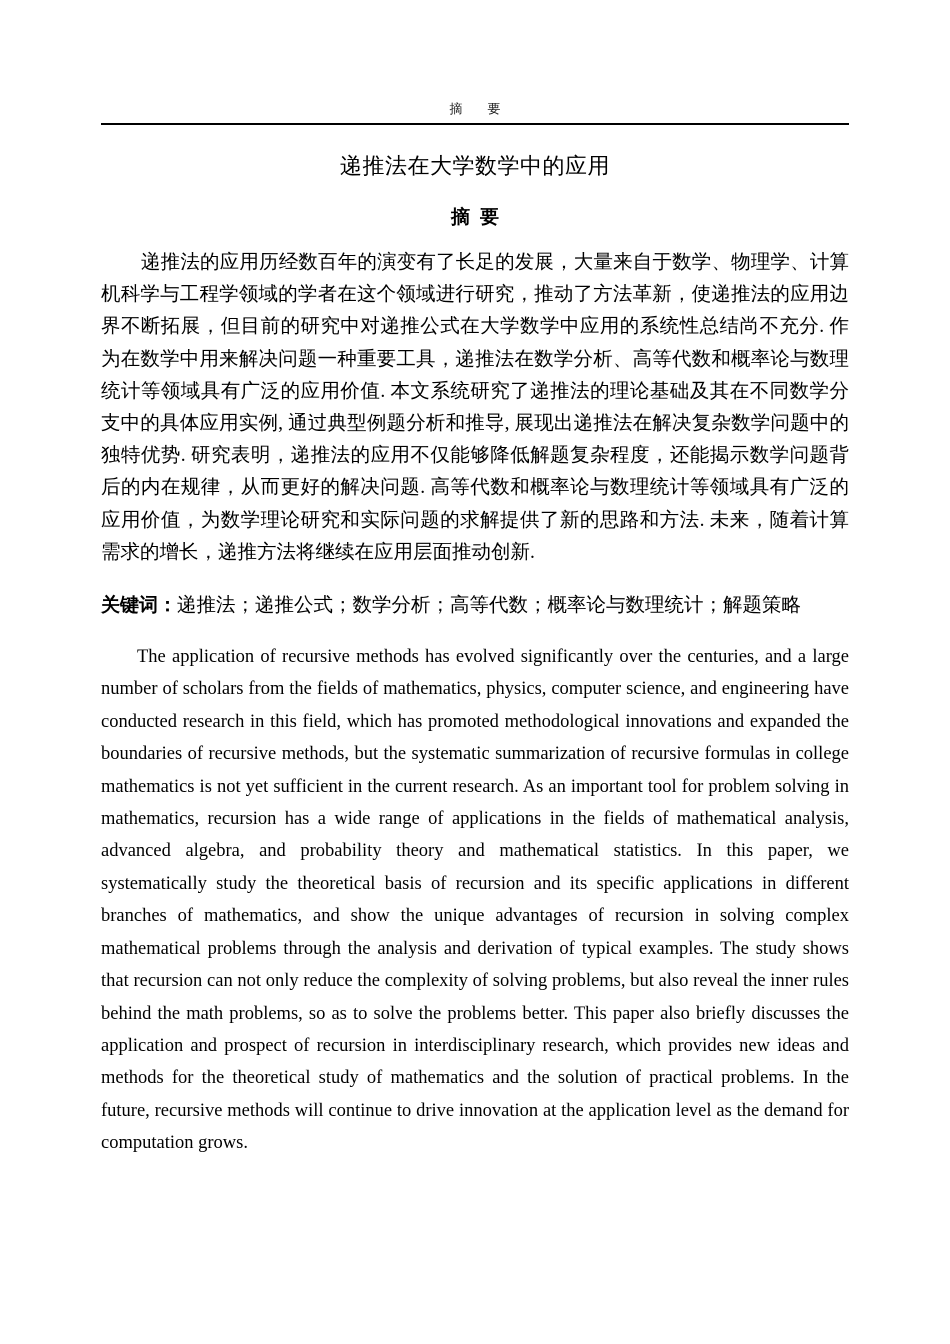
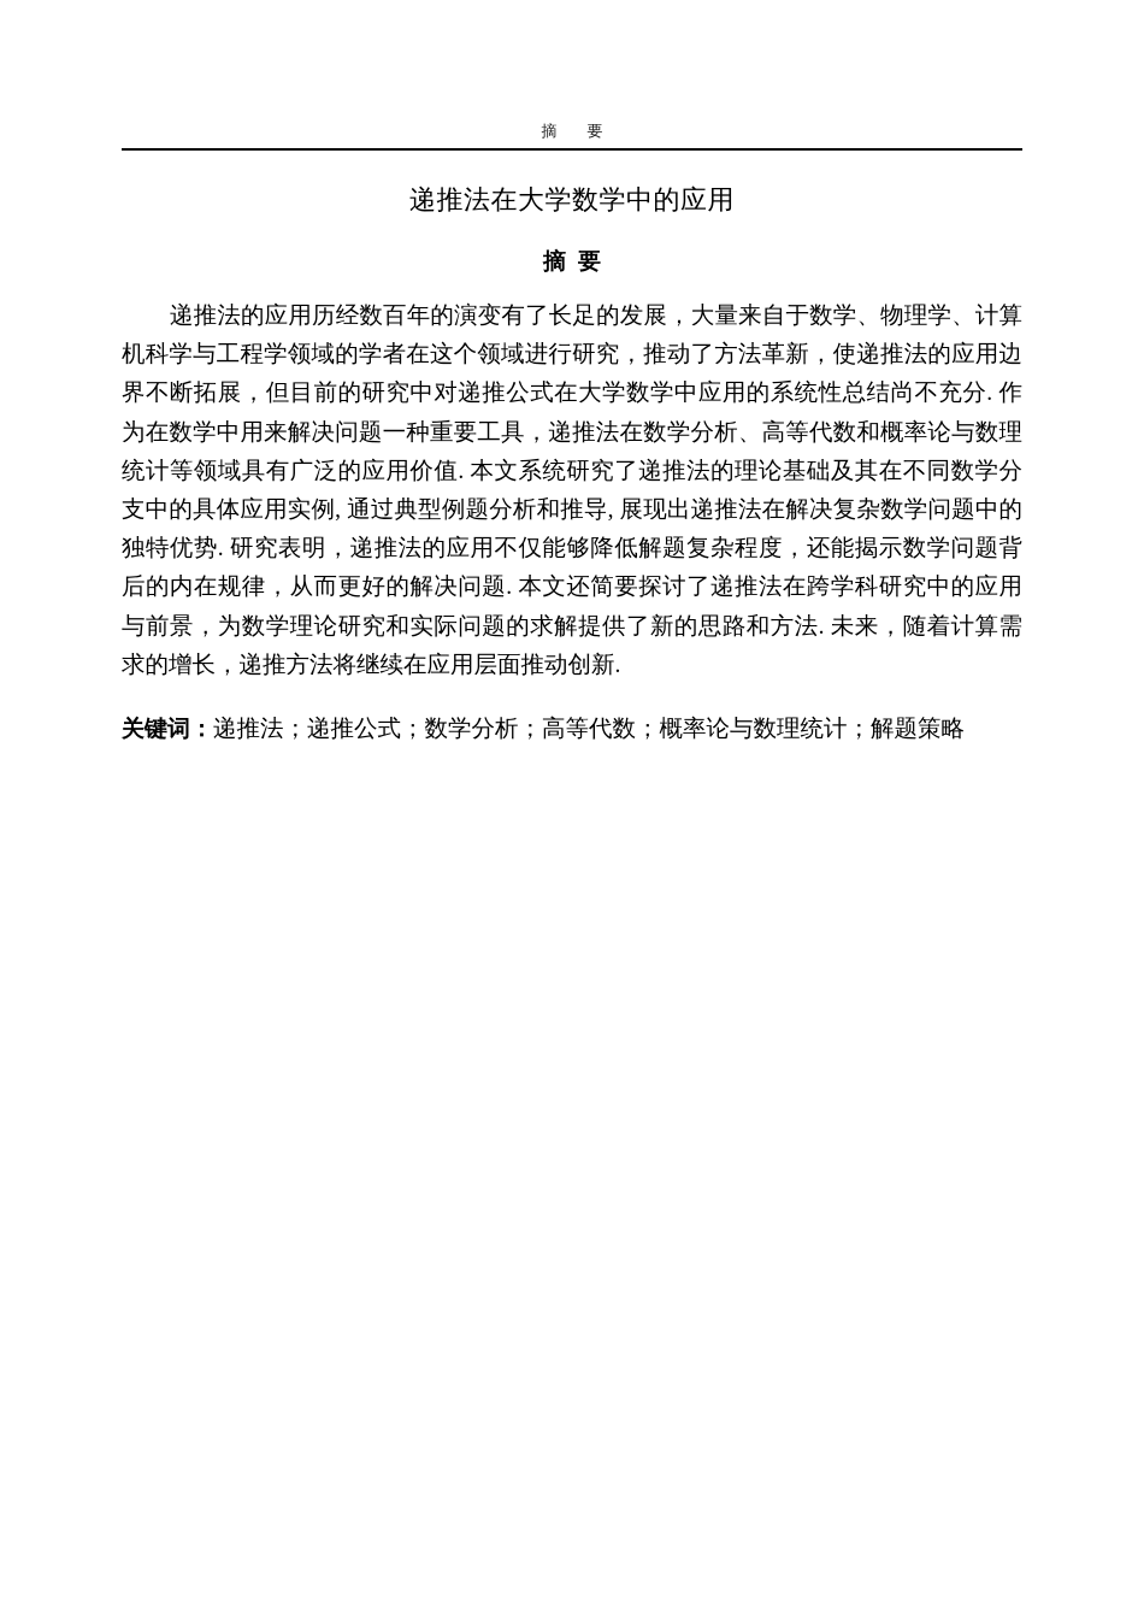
  摘 要
  递推法在大学数学中的应用
  摘要
- 递推法的应用历经数百年的演变有了长足的发展，大量来自于数学、物理学、计算机科学与工程学领域的学者在这个领域进行研究，推动了方法革新，使递推法的应用边界不断拓展，但目前的研究中对递推公式在大学数学中应用的系统性总结尚不充分. 作为在数学中用来解决问题一种重要工具，递推法在数学分析、高等代数和概率论与数理统计等领域具有广泛的应用价值. 本文系统研究了递推法的理论基础及其在不同数学分支中的具体应用实例, 通过典型例题分析和推导, 展现出递推法在解决复杂数学问题中的独特优势. 研究表明，递推法的应用不仅能够降低解题复杂程度，还能揭示数学问题背后的内在规律，从而更好的解决问题. 高等代数和概率论与数理统计等领域具有广泛的应用价值，为数学理论研究和实际问题的求解提供了新的思路和方法. 未来，随着计算需求的增长，递推方法将继续在应用层面推动创新.
+ 递推法的应用历经数百年的演变有了长足的发展，大量来自于数学、物理学、计算机科学与工程学领域的学者在这个领域进行研究，推动了方法革新，使递推法的应用边界不断拓展，但目前的研究中对递推公式在大学数学中应用的系统性总结尚不充分. 作为在数学中用来解决问题一种重要工具，递推法在数学分析、高等代数和概率论与数理统计等领域具有广泛的应用价值. 本文系统研究了递推法的理论基础及其在不同数学分支中的具体应用实例, 通过典型例题分析和推导, 展现出递推法在解决复杂数学问题中的独特优势. 研究表明，递推法的应用不仅能够降低解题复杂程度，还能揭示数学问题背后的内在规律，从而更好的解决问题. 本文还简要探讨了递推法在跨学科研究中的应用与前景，为数学理论研究和实际问题的求解提供了新的思路和方法. 未来，随着计算需求的增长，递推方法将继续在应用层面推动创新.
  关键词：递推法；递推公式；数学分析；高等代数；概率论与数理统计；解题策略
- The application of recursive methods has evolved significantly over the centuries, and a large number of scholars from the fields of mathematics, physics, computer science, and engineering have conducted research in this field, which has promoted methodological innovations and expanded the boundaries of recursive methods, but the systematic summarization of recursive formulas in college mathematics is not yet sufficient in the current research. As an important tool for problem solving in mathematics, recursion has a wide range of applications in the fields of mathematical analysis, advanced algebra, and probability theory and mathematical statistics. In this paper, we systematically study the theoretical basis of recursion and its specific applications in different branches of mathematics, and show the unique advantages of recursion in solving complex mathematical problems through the analysis and derivation of typical examples. The study shows that recursion can not only reduce the complexity of solving problems, but also reveal the inner rules behind the math problems, so as to solve the problems better. This paper also briefly discusses the application and prospect of recursion in interdisciplinary research, which provides new ideas and methods for the theoretical study of mathematics and the solution of practical problems. In the future, recursive methods will continue to drive innovation at the application level as the demand for computation grows.
